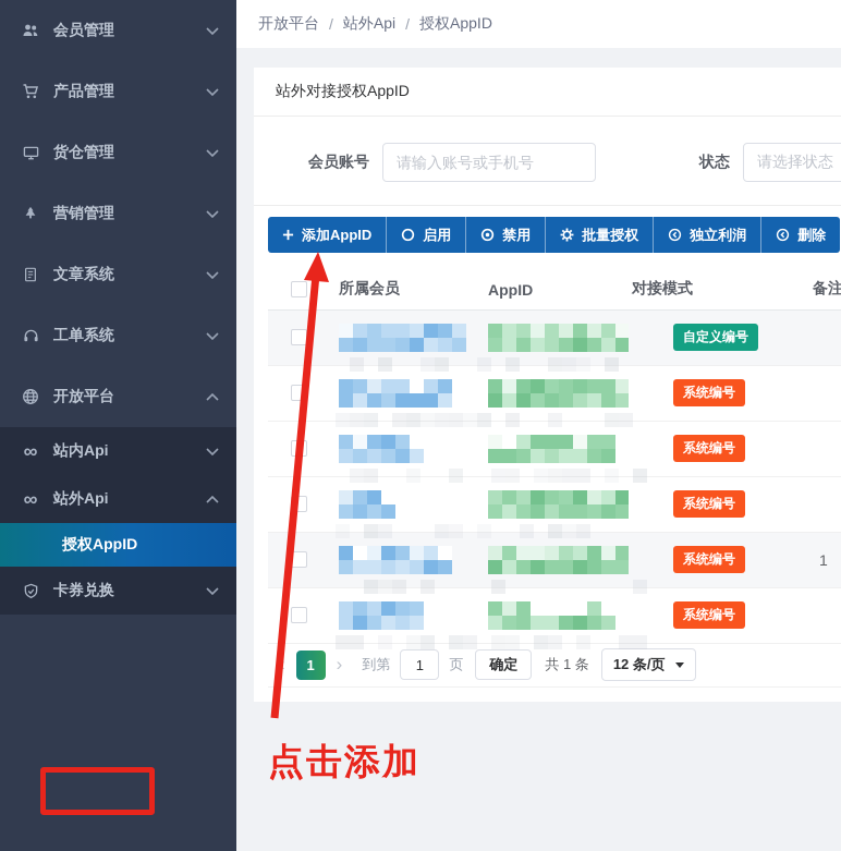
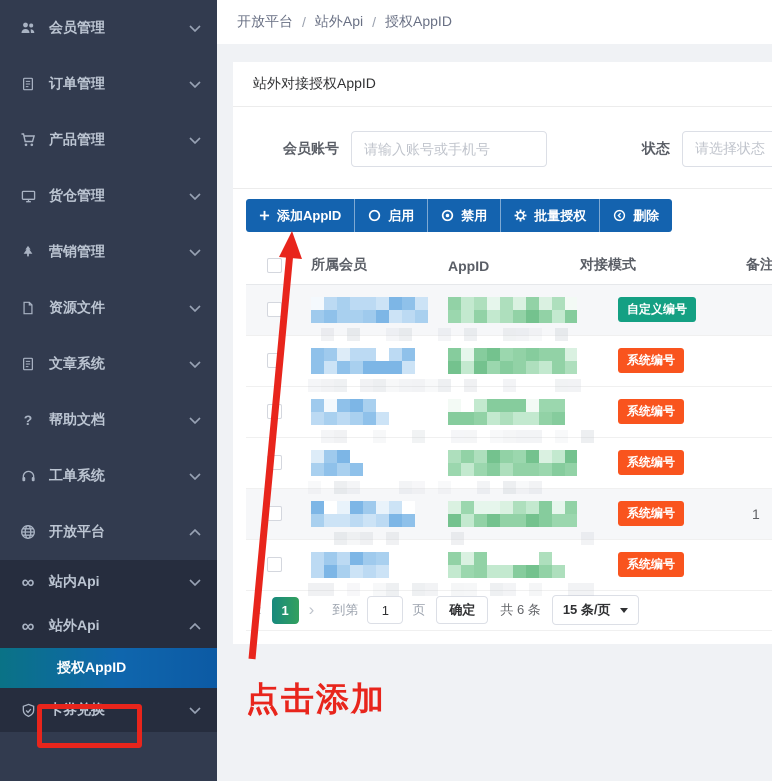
  会员管理
+ 订单管理
  产品管理
  货仓管理
  营销管理
+ 资源文件
  文章系统
+ ?
+ 帮助文档
  工单系统
  开放平台
  ∞
  站内Api
  ∞
  站外Api
  授权AppID
  卡券兑换
  开放平台
  /
  站外Api
  /
  授权AppID
  站外对接授权AppID
  会员账号
  请输入账号或手机号
  状态
  请选择状态
  添加AppID
  启用
  禁用
  批量授权
- 独立利润
  删除
  	所属会员	AppID	对接模式	备注
  			自定义编号
  			系统编号
  			系统编号
  			系统编号
  			系统编号	1
  			系统编号
  1
  ›
  到第
  1
  页
  确定
- 共 1 条
+ 共 6 条
- 12 条/页
+ 15 条/页
  点击添加
